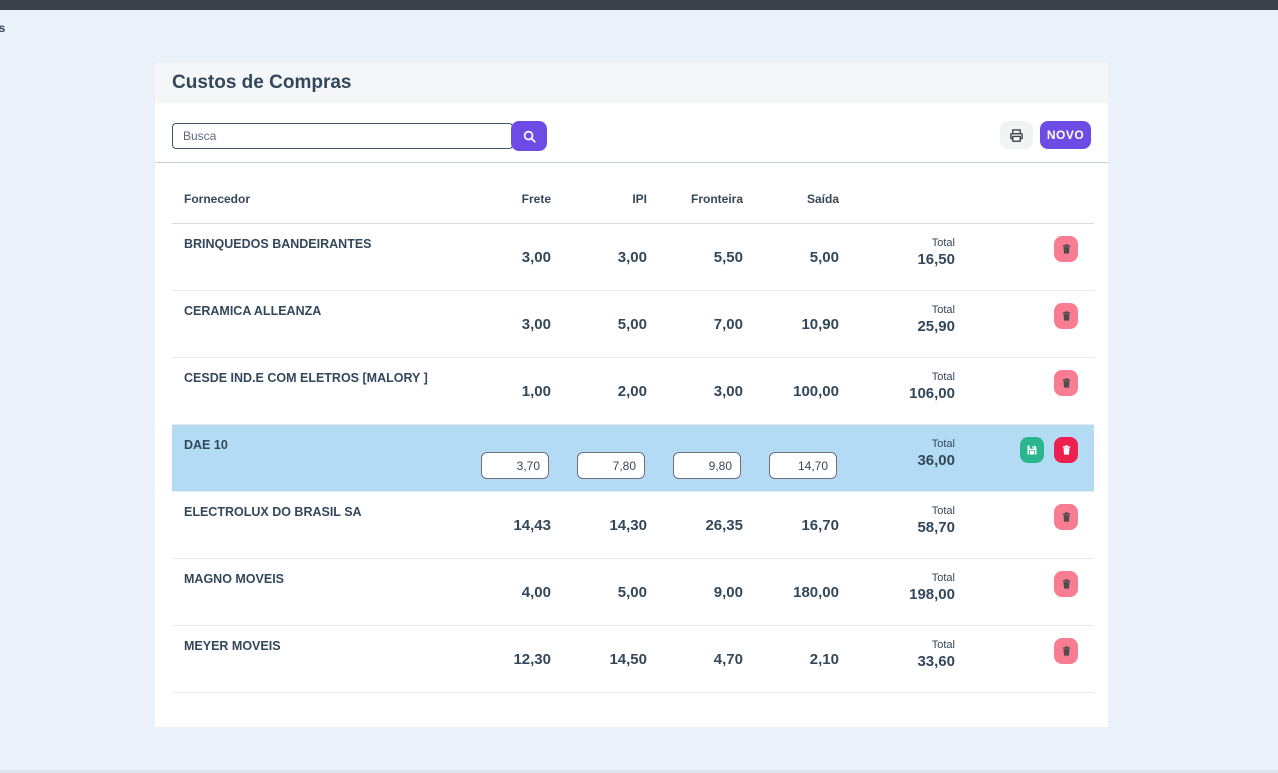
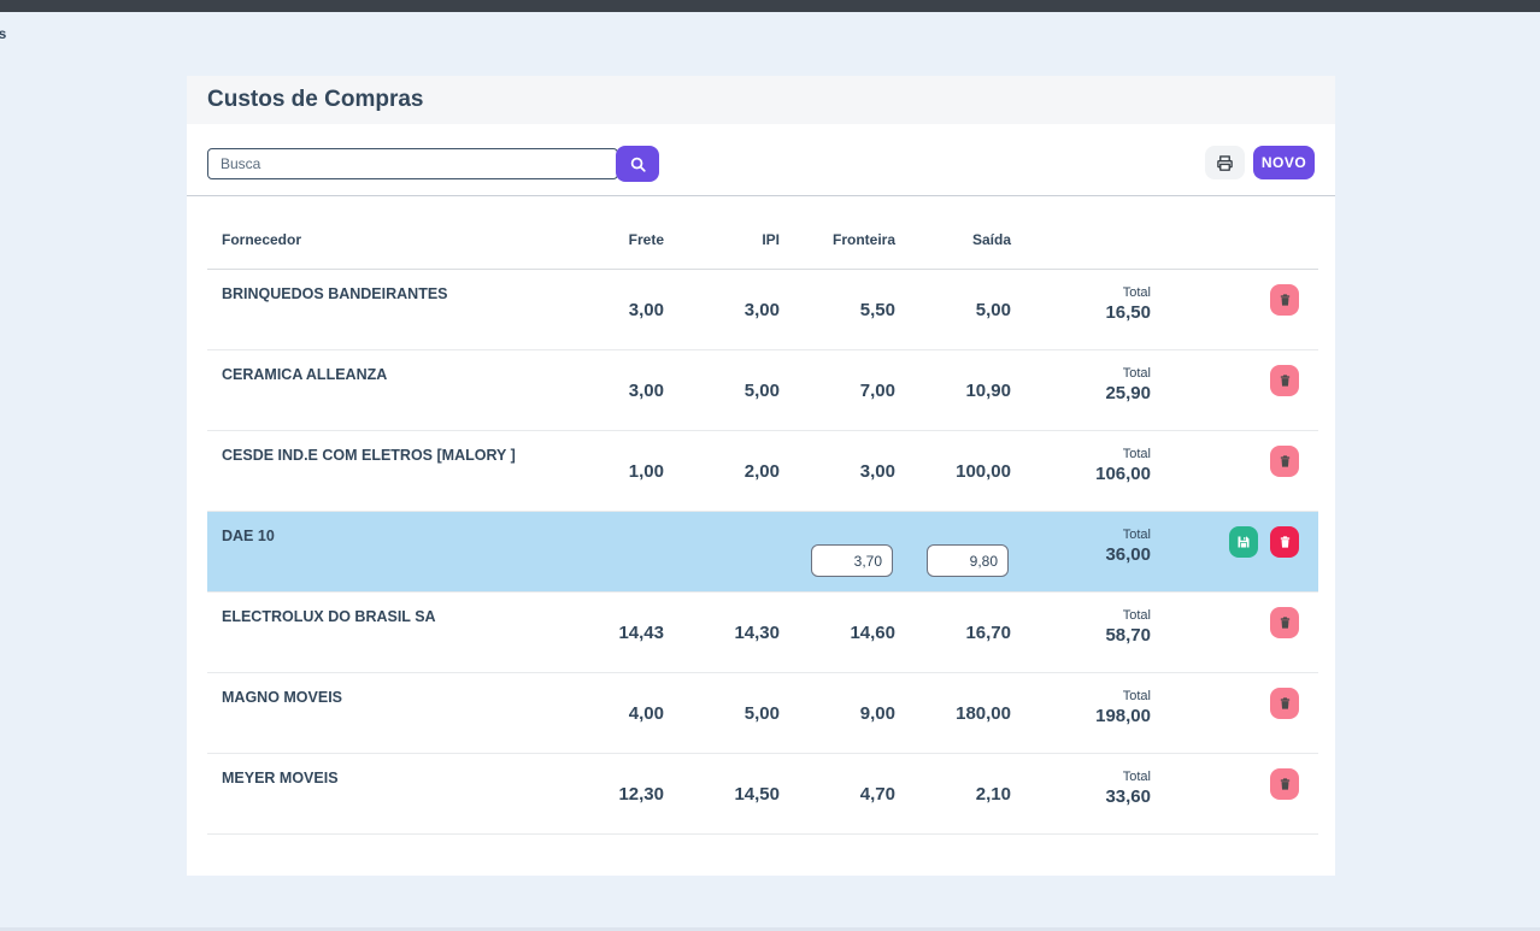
  Custos de Compras
  Busca
  NOVO
  Fornecedor
  Frete
  IPI
  Fronteira
  Saída
  BRINQUEDOS BANDEIRANTES
  3,00
  3,00
  5,50
  5,00
  Total
  16,50
  CERAMICA ALLEANZA
  3,00
  5,00
  7,00
  10,90
  Total
  25,90
  CESDE IND.E COM ELETROS [MALORY ]
  1,00
  2,00
  3,00
  100,00
  Total
  106,00
  DAE 10
  3,70
- 7,80
  9,80
- 14,70
  Total
  36,00
  ELECTROLUX DO BRASIL SA
  14,43
  14,30
- 26,35
+ 14,60
  16,70
  Total
  58,70
  MAGNO MOVEIS
  4,00
  5,00
  9,00
  180,00
  Total
  198,00
  MEYER MOVEIS
  12,30
  14,50
  4,70
  2,10
  Total
  33,60
